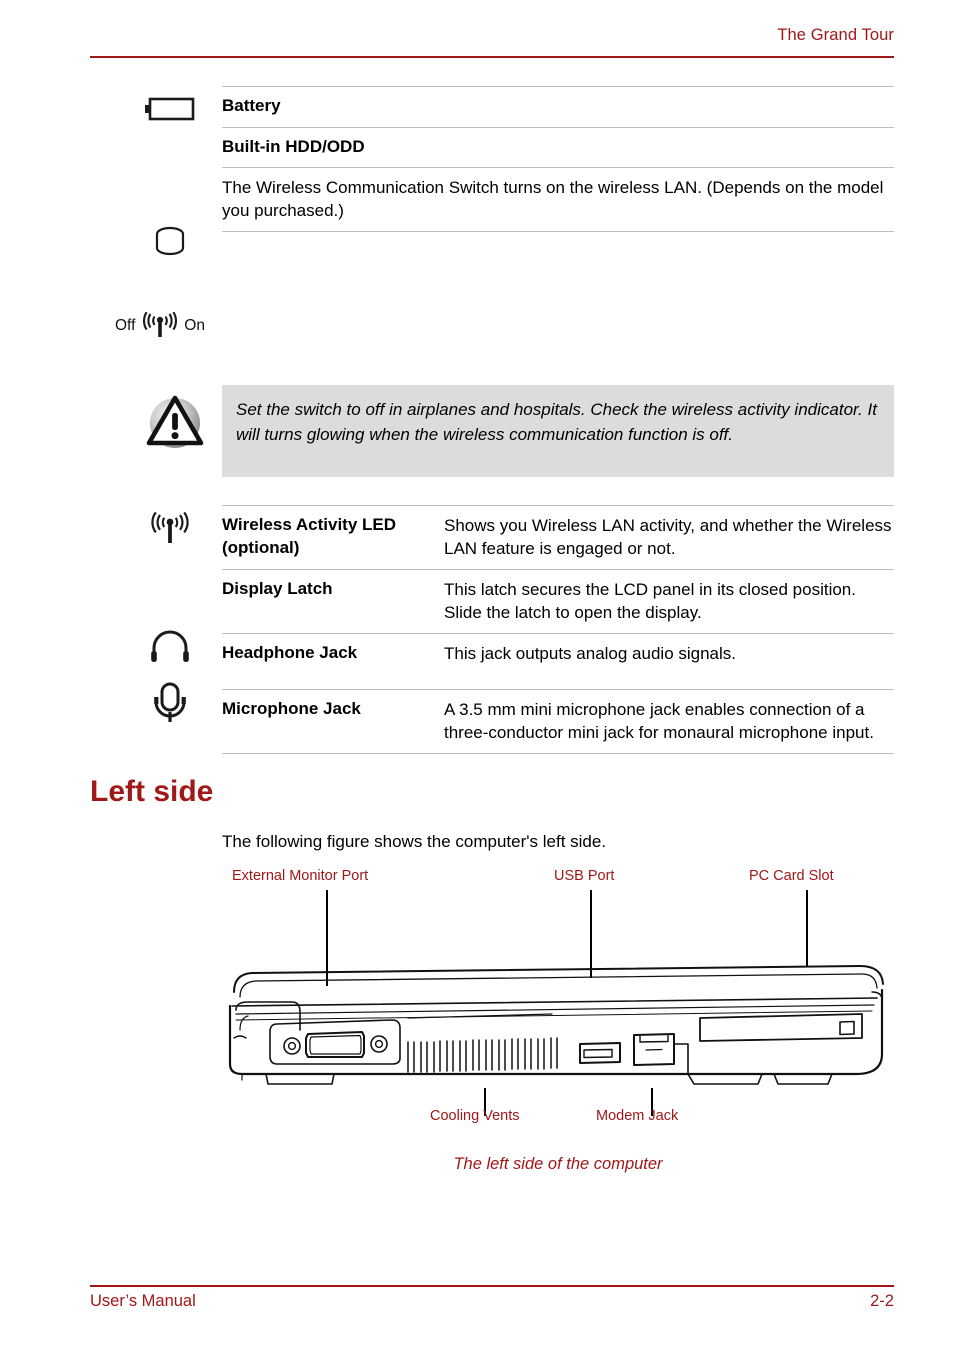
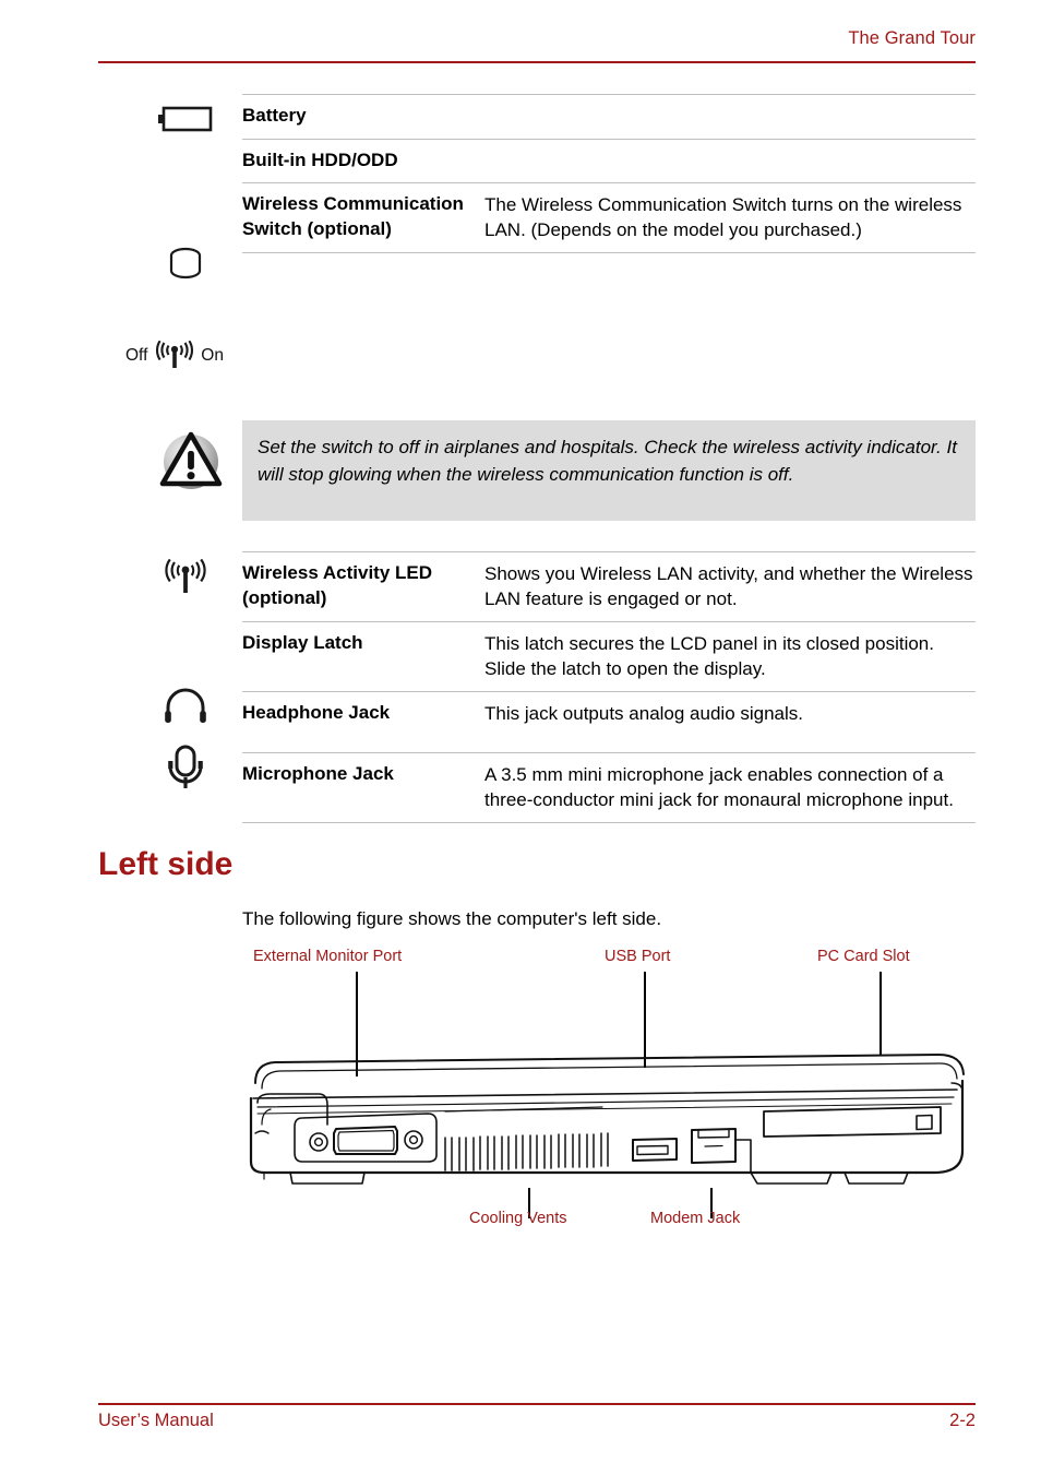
  The Grand Tour
  Off On
  Battery
  Built-in HDD/ODD
+ Wireless Communication Switch (optional)
  The Wireless Communication Switch turns on the wireless LAN. (Depends on the model you purchased.)
- Set the switch to off in airplanes and hospitals. Check the wireless activity indicator. It will turns glowing when the wireless communication function is off.
+ Set the switch to off in airplanes and hospitals. Check the wireless activity indicator. It will stop glowing when the wireless communication function is off.
  Wireless Activity LED (optional)
  Shows you Wireless LAN activity, and whether the Wireless LAN feature is engaged or not.
  Display Latch
  This latch secures the LCD panel in its closed position. Slide the latch to open the display.
  Headphone Jack
  This jack outputs analog audio signals.
  Microphone Jack
  A 3.5 mm mini microphone jack enables connection of a three-conductor mini jack for monaural microphone input.
  Left side
  The following figure shows the computer's left side.
  External Monitor Port
  USB Port
  PC Card Slot
  Cooling Vents
  Modem Jack
- The left side of the computer
  User’s Manual
  2-2
